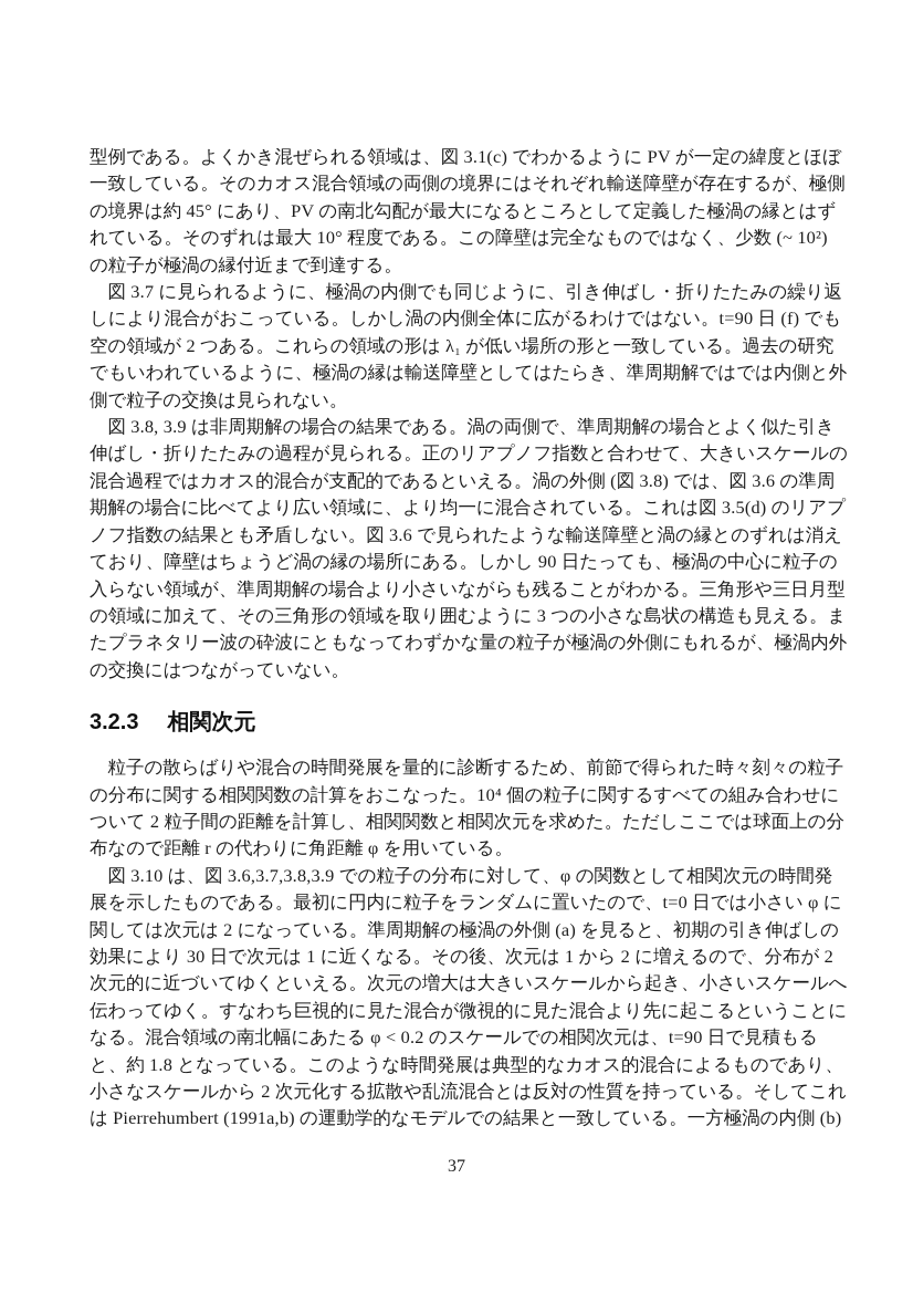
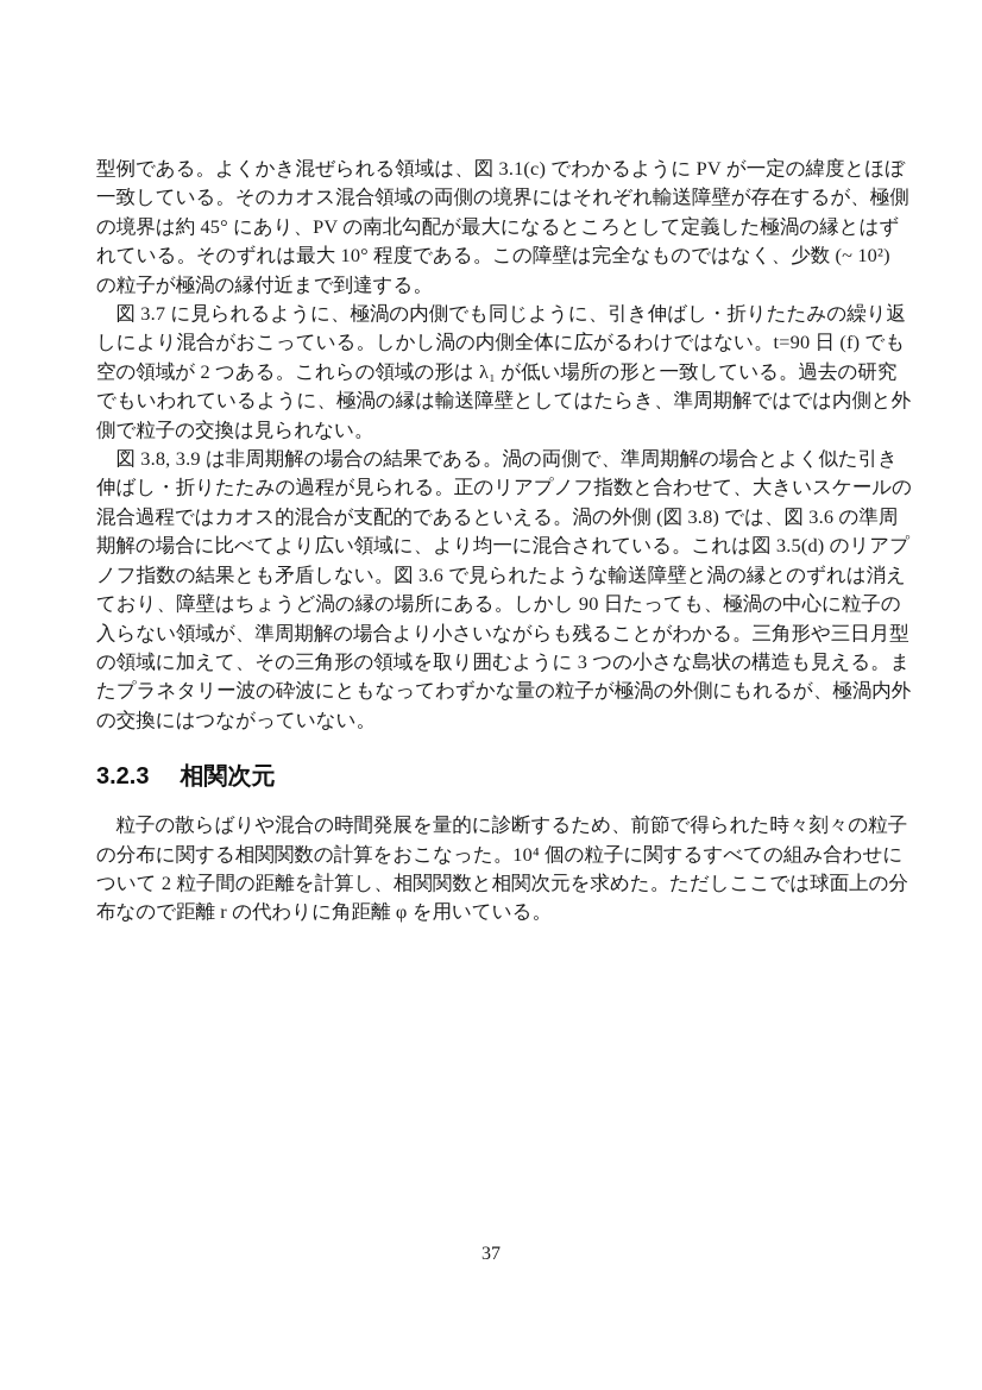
  型例である。よくかき混ぜられる領域は、図 3.1(c) でわかるように PV が一定の緯度とほぼ
  一致している。そのカオス混合領域の両側の境界にはそれぞれ輸送障壁が存在するが、極側
  の境界は約 45° にあり、PV の南北勾配が最大になるところとして定義した極渦の縁とはず
  れている。そのずれは最大 10° 程度である。この障壁は完全なものではなく、少数 (~ 10²)
  の粒子が極渦の縁付近まで到達する。
  図 3.7 に見られるように、極渦の内側でも同じように、引き伸ばし・折りたたみの繰り返
  しにより混合がおこっている。しかし渦の内側全体に広がるわけではない。t=90 日 (f) でも
  空の領域が 2 つある。これらの領域の形は λ₁ が低い場所の形と一致している。過去の研究
  でもいわれているように、極渦の縁は輸送障壁としてはたらき、準周期解ではでは内側と外
  側で粒子の交換は見られない。
  図 3.8, 3.9 は非周期解の場合の結果である。渦の両側で、準周期解の場合とよく似た引き
  伸ばし・折りたたみの過程が見られる。正のリアプノフ指数と合わせて、大きいスケールの
  混合過程ではカオス的混合が支配的であるといえる。渦の外側 (図 3.8) では、図 3.6 の準周
  期解の場合に比べてより広い領域に、より均一に混合されている。これは図 3.5(d) のリアプ
  ノフ指数の結果とも矛盾しない。図 3.6 で見られたような輸送障壁と渦の縁とのずれは消え
  ており、障壁はちょうど渦の縁の場所にある。しかし 90 日たっても、極渦の中心に粒子の
  入らない領域が、準周期解の場合より小さいながらも残ることがわかる。三角形や三日月型
  の領域に加えて、その三角形の領域を取り囲むように 3 つの小さな島状の構造も見える。ま
  たプラネタリー波の砕波にともなってわずかな量の粒子が極渦の外側にもれるが、極渦内外
  の交換にはつながっていない。
  3.2.3
  相関次元
  粒子の散らばりや混合の時間発展を量的に診断するため、前節で得られた時々刻々の粒子
  の分布に関する相関関数の計算をおこなった。10⁴ 個の粒子に関するすべての組み合わせに
  ついて 2 粒子間の距離を計算し、相関関数と相関次元を求めた。ただしここでは球面上の分
  布なので距離 r の代わりに角距離 φ を用いている。
- 図 3.10 は、図 3.6,3.7,3.8,3.9 での粒子の分布に対して、φ の関数として相関次元の時間発
- 展を示したものである。最初に円内に粒子をランダムに置いたので、t=0 日では小さい φ に
- 関しては次元は 2 になっている。準周期解の極渦の外側 (a) を見ると、初期の引き伸ばしの
- 効果により 30 日で次元は 1 に近くなる。その後、次元は 1 から 2 に増えるので、分布が 2
- 次元的に近づいてゆくといえる。次元の増大は大きいスケールから起き、小さいスケールへ
- 伝わってゆく。すなわち巨視的に見た混合が微視的に見た混合より先に起こるということに
- なる。混合領域の南北幅にあたる φ < 0.2 のスケールでの相関次元は、t=90 日で見積もる
- と、約 1.8 となっている。このような時間発展は典型的なカオス的混合によるものであり、
- 小さなスケールから 2 次元化する拡散や乱流混合とは反対の性質を持っている。そしてこれ
- は Pierrehumbert (1991a,b) の運動学的なモデルでの結果と一致している。一方極渦の内側 (b)
  37
